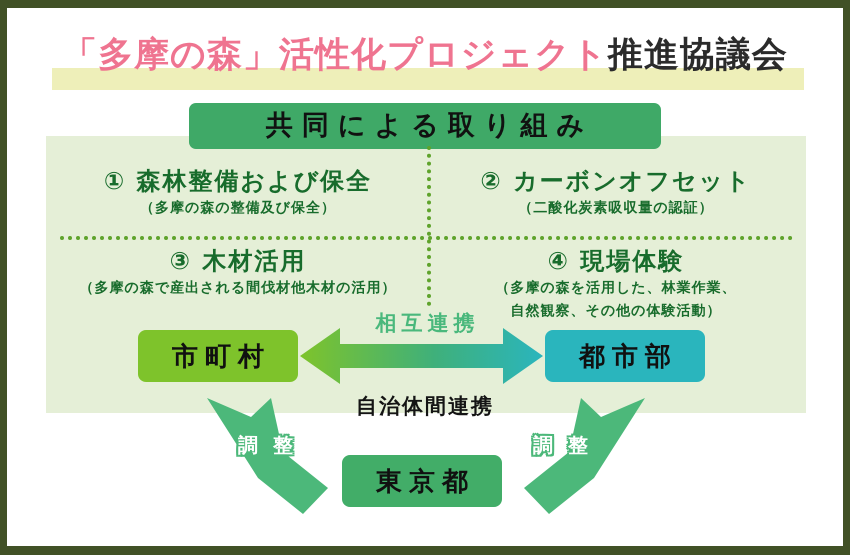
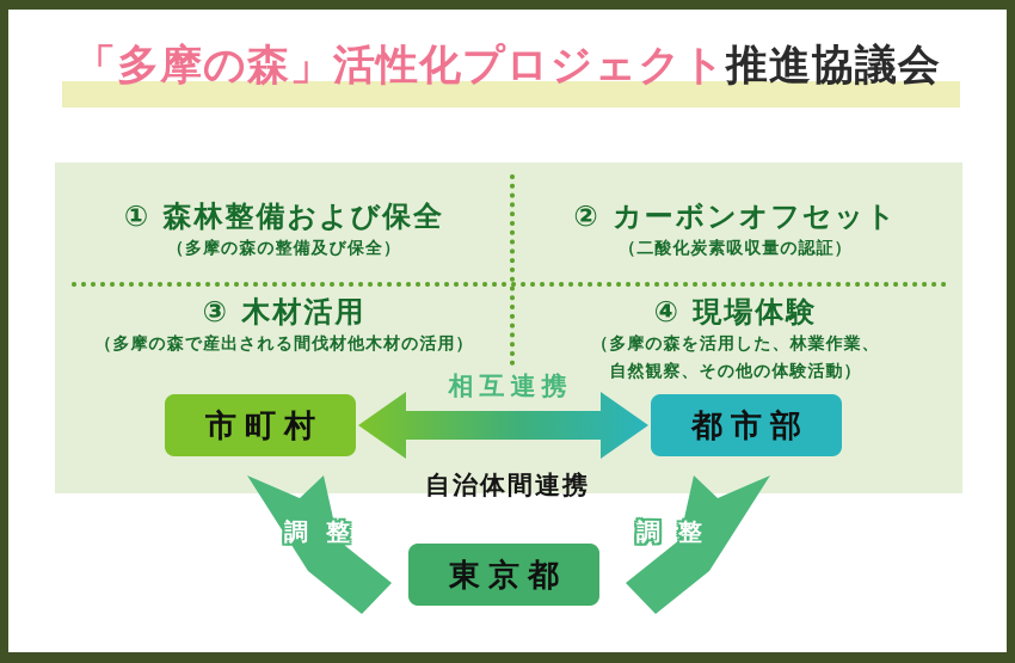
  「多摩の森」活性化プロジェクト推進協議会
- 共同による取り組み
  ① 森林整備および保全
  （多摩の森の整備及び保全）
  ② カーボンオフセット
  （二酸化炭素吸収量の認証）
  ③ 木材活用
  （多摩の森で産出される間伐材他木材の活用）
  ④ 現場体験
  （多摩の森を活用した、林業作業、
  自然観察、その他の体験活動）
  相互連携
  自治体間連携
  調 整
  調 整
  市町村
  都市部
  東京都
